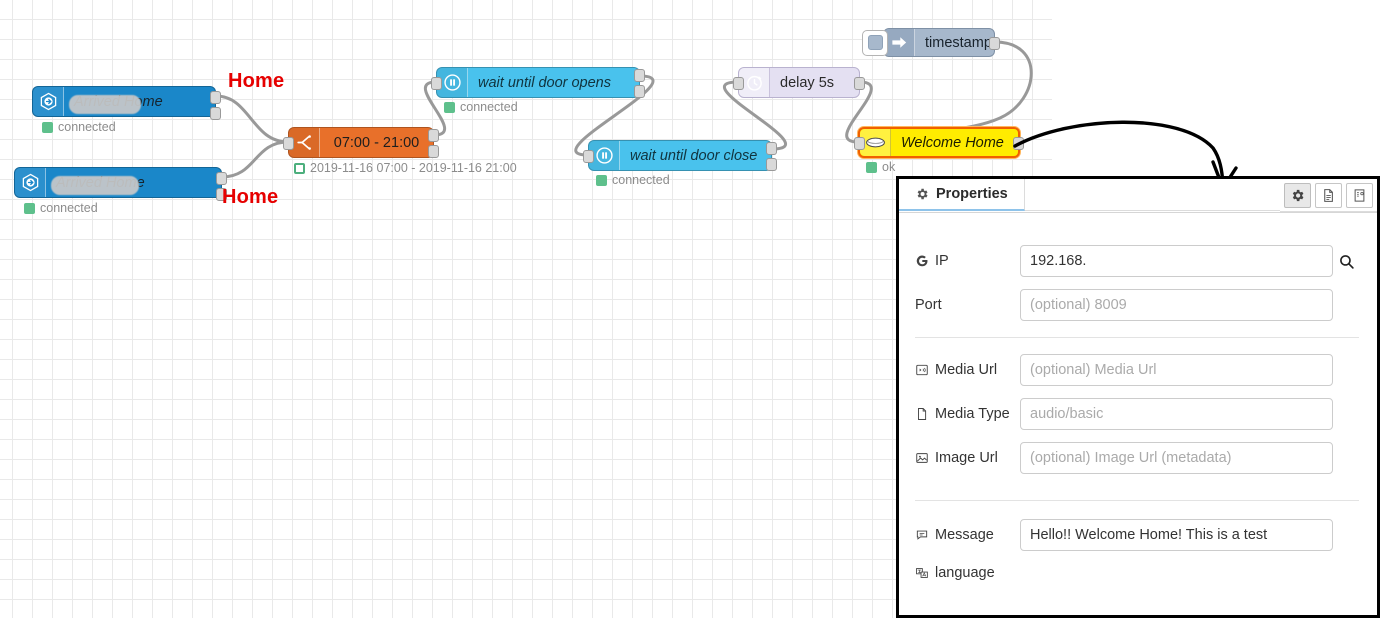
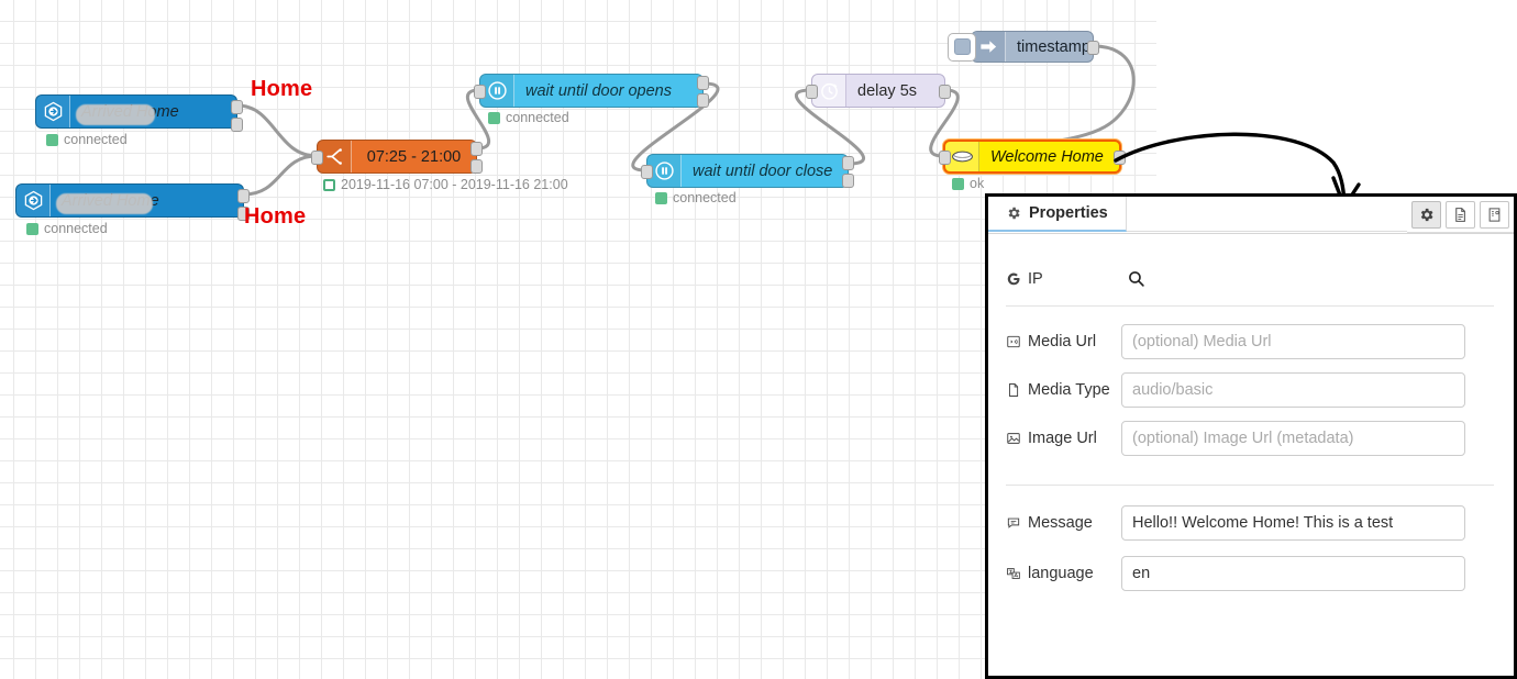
  connected
  connected
- 07:00 - 21:00
+ 07:25 - 21:00
  2019-11-16 07:00 - 2019-11-16 21:00
  wait until door opens
  connected
  wait until door close
  connected
  delay 5s
  timestamp
  Welcome Home
  ok
  Home
  Home
  Properties
  IP
- 192.168.
- Port
- (optional) 8009
  Media Url
  (optional) Media Url
  Media Type
  audio/basic
  Image Url
  (optional) Image Url (metadata)
  Message
  Hello!! Welcome Home! This is a test
  language
+ en
